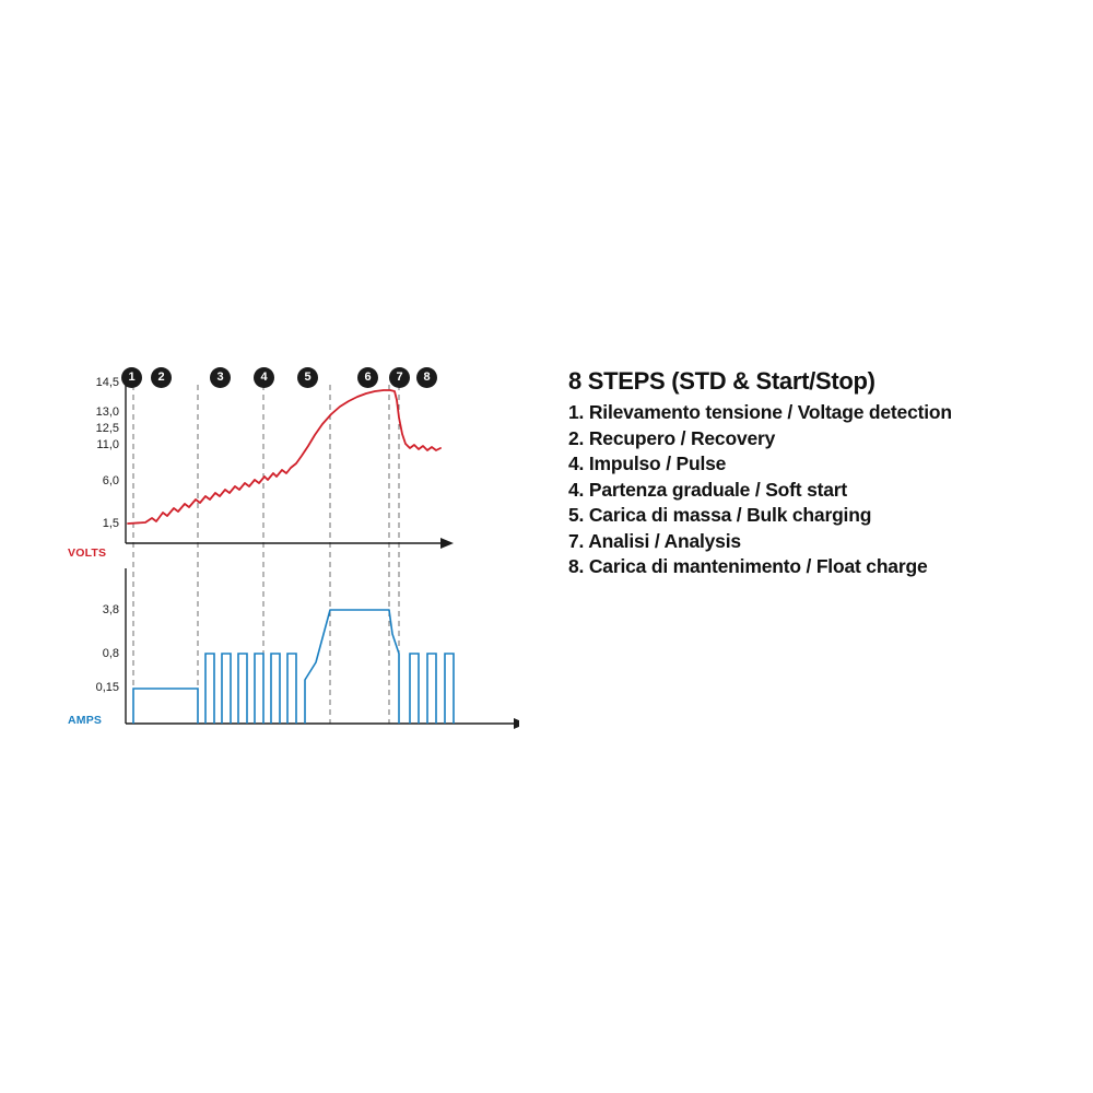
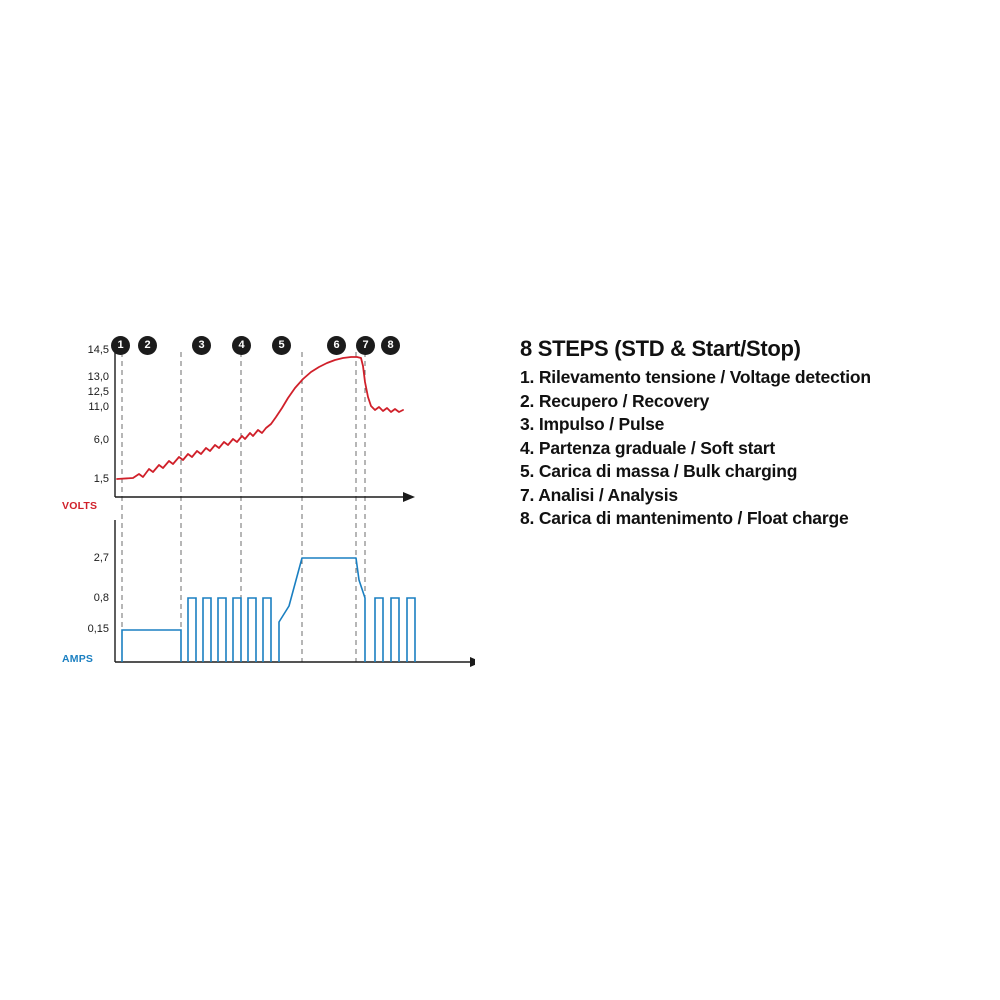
  1
  2
  3
  4
  5
  6
  7
  8
  14,5
  13,0
  12,5
  11,0
  6,0
  1,5
- 3,8
+ 2,7
  0,8
  0,15
  VOLTS
  AMPS
  8 STEPS (STD & Start/Stop)
  1. Rilevamento tensione / Voltage detection
  2. Recupero / Recovery
- 4. Impulso / Pulse
+ 3. Impulso / Pulse
  4. Partenza graduale / Soft start
  5. Carica di massa / Bulk charging
  7. Analisi / Analysis
  8. Carica di mantenimento / Float charge
